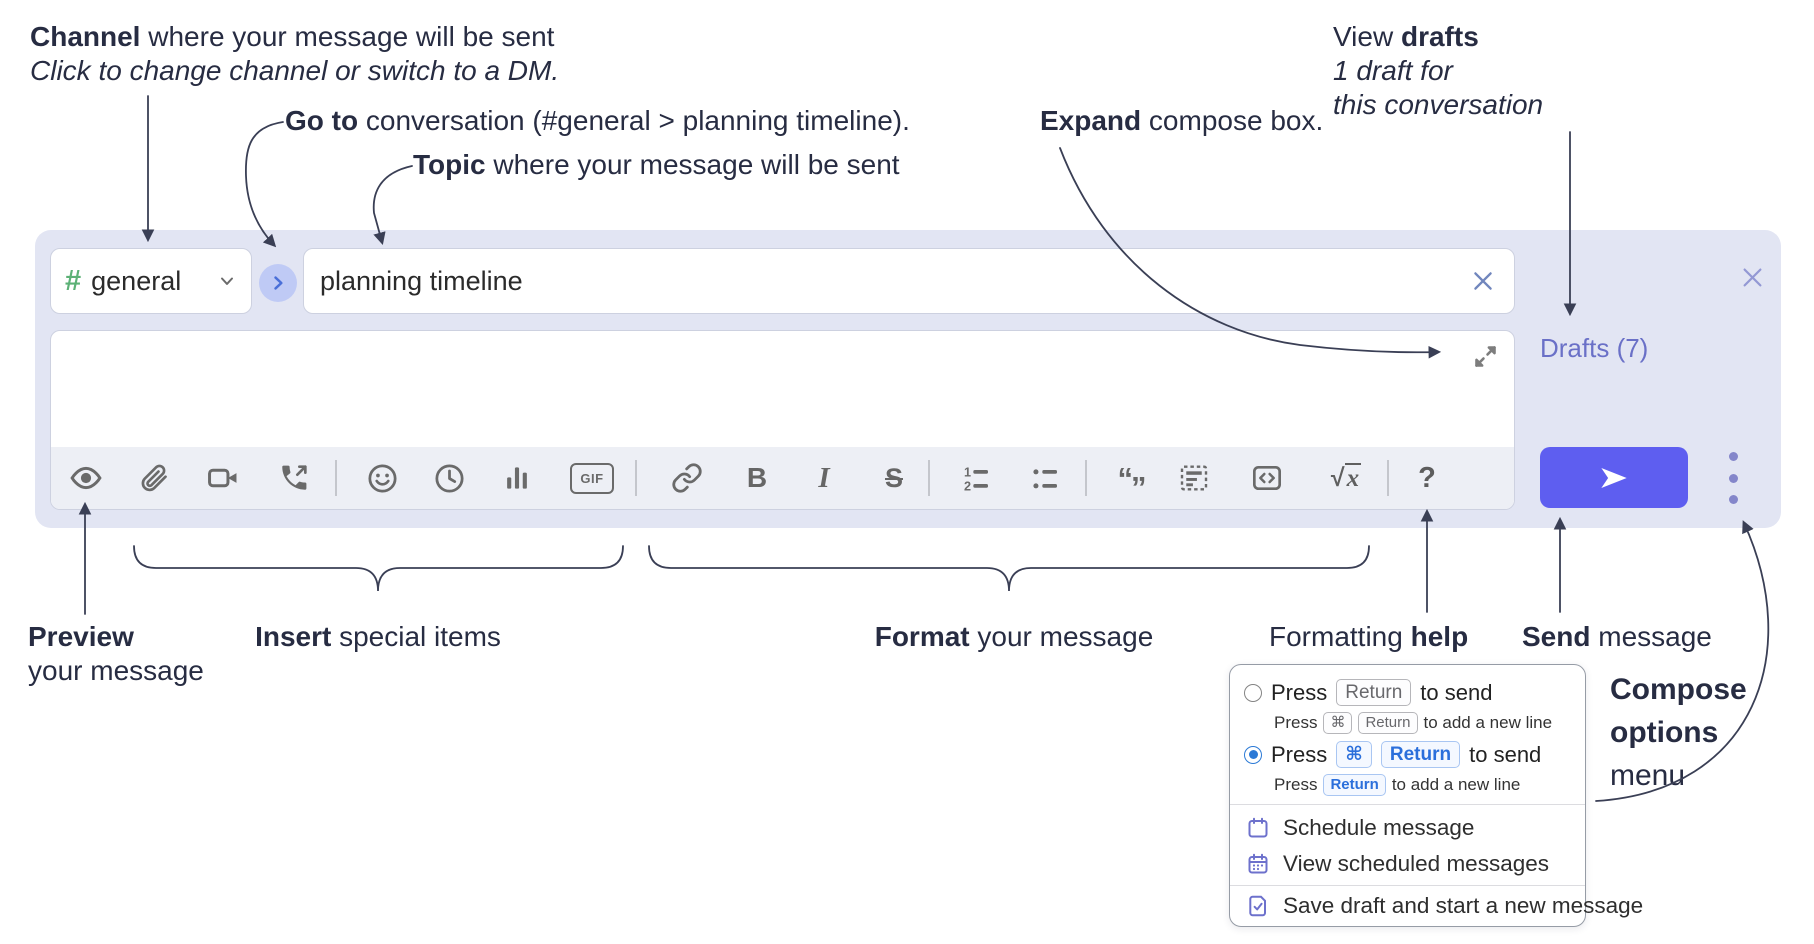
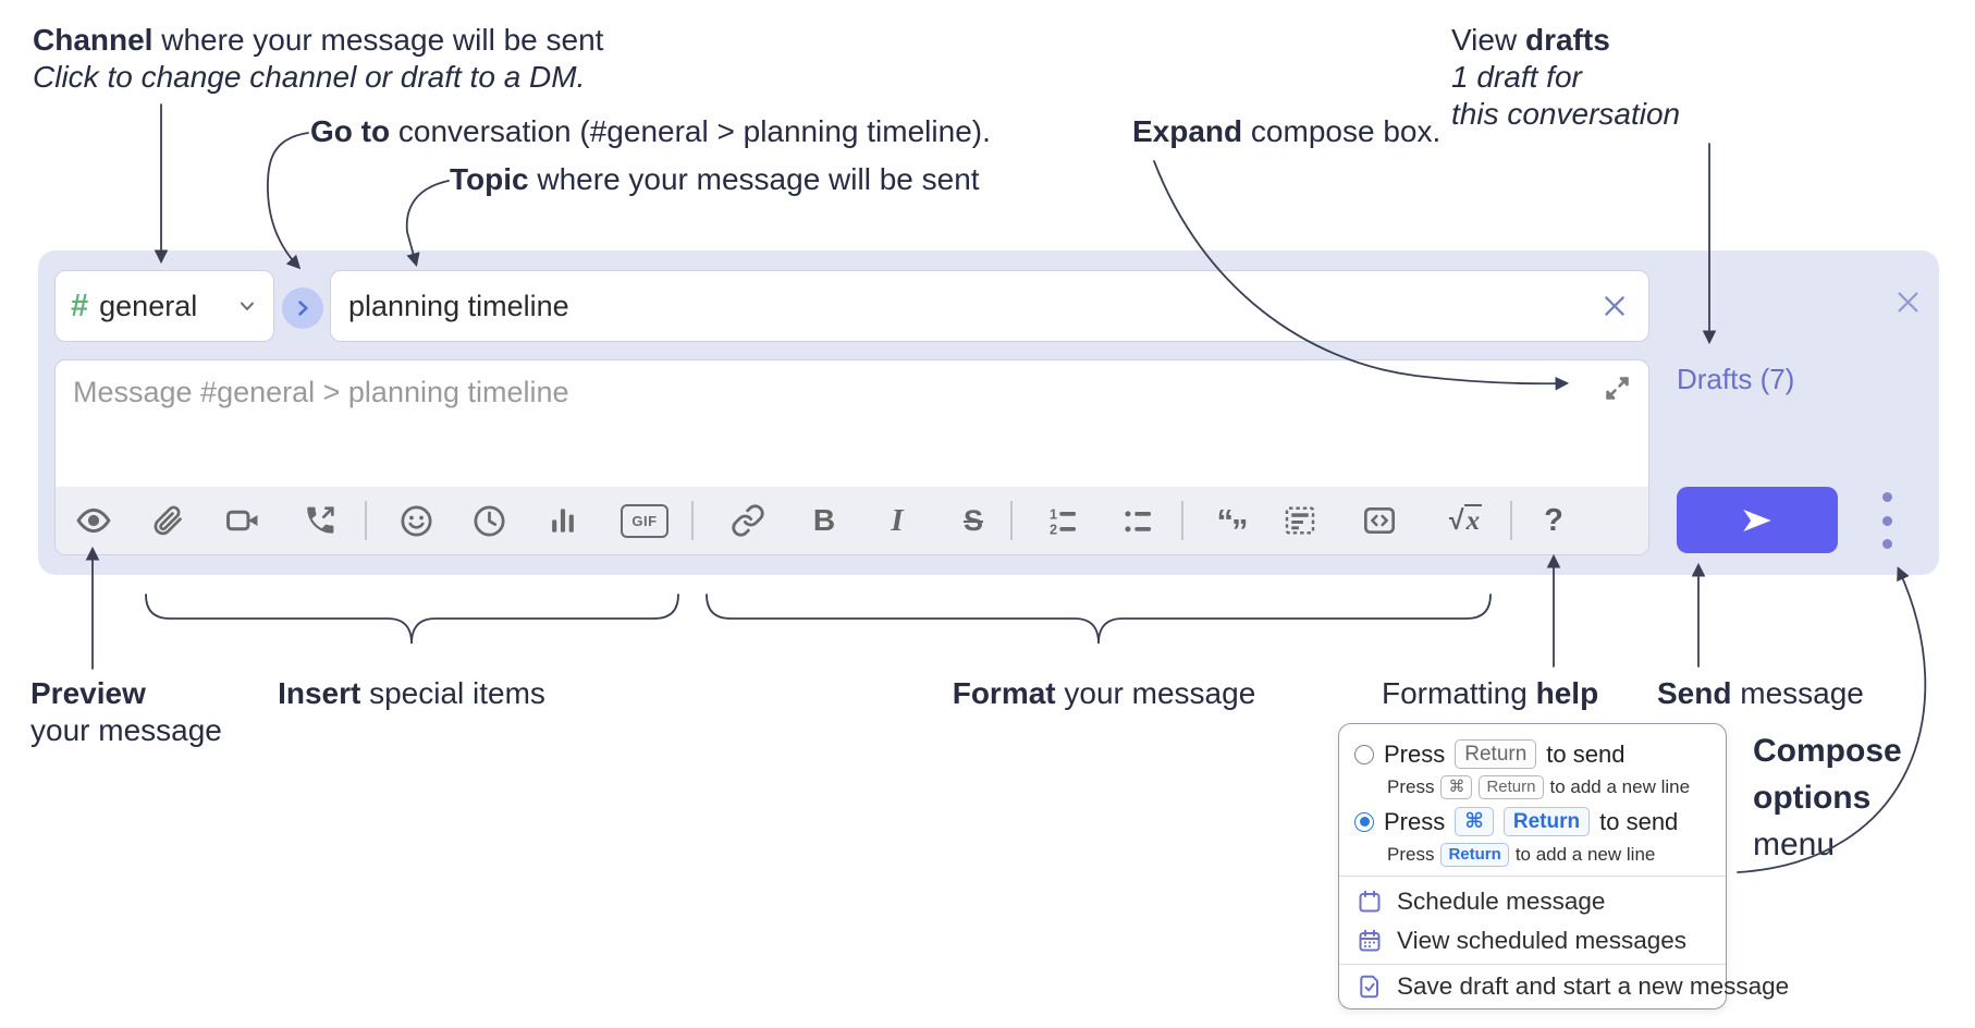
  Channel where your message will be sent
- Click to change channel or switch to a DM.
+ Click to change channel or draft to a DM.
  Go to conversation (#general > planning timeline).
  Topic where your message will be sent
  Expand compose box.
  View drafts
  1 draft for
  this conversation
  #
  general
  planning timeline
  Drafts (7)
+ Message #general > planning timeline
  GIF
  B
  I
  S
  1
  2
  “”
  √x
  ?
  Preview
  your message
  Insert special items
  Format your message
  Formatting help
  Send message
  Compose
  options
  menu
  Press
  Return
  to send
  Press
  ⌘
  Return
  to add a new line
  Press
  ⌘
  Return
  to send
  Press
  Return
  to add a new line
  Schedule message
  View scheduled messages
  Save draft and start a new message
